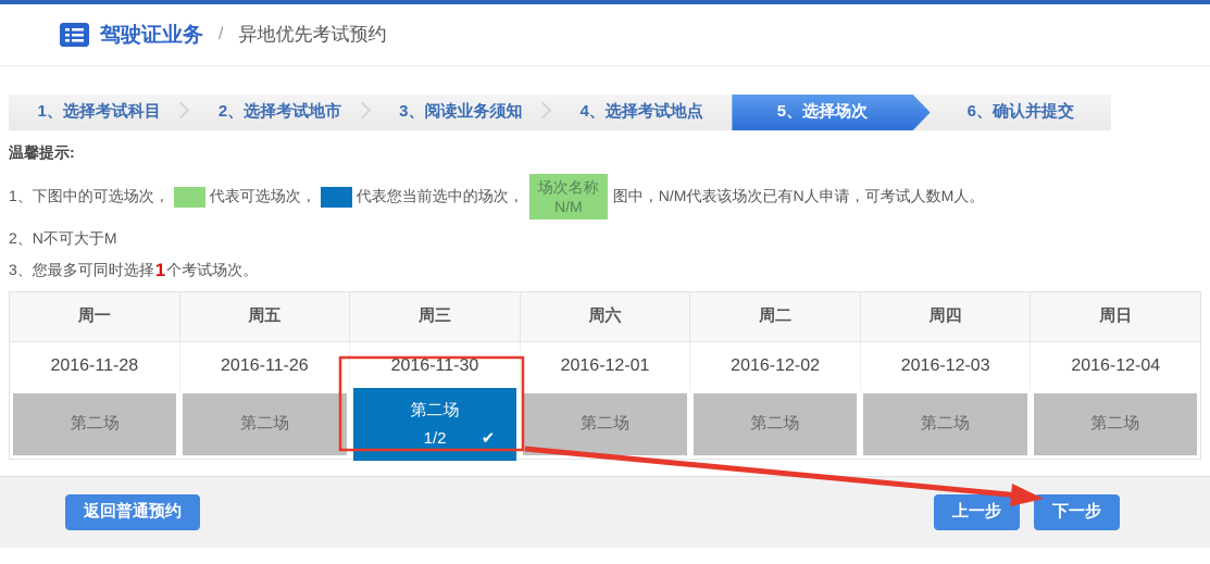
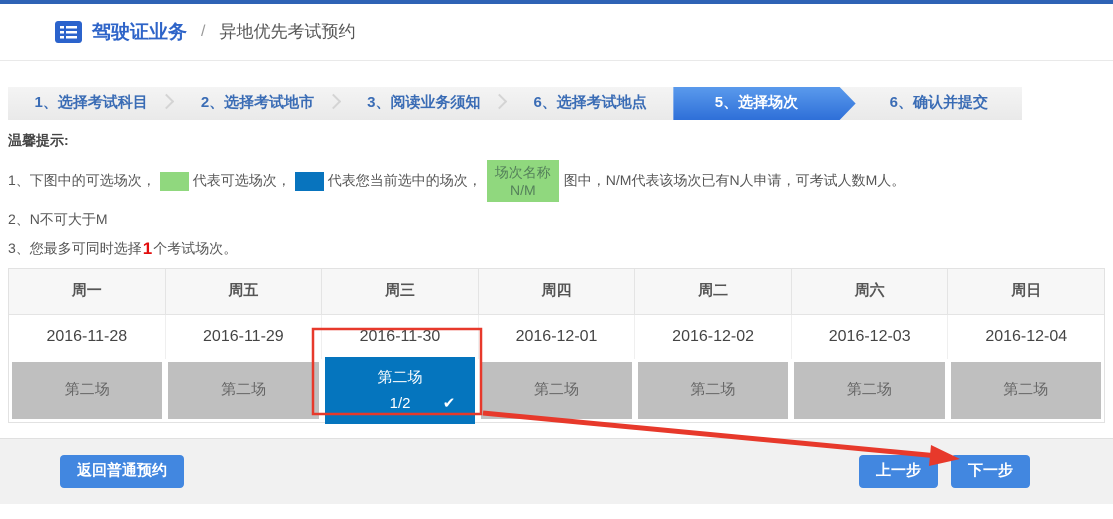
  驾驶证业务
  /
  异地优先考试预约
  1、选择考试科目
  2、选择考试地市
  3、阅读业务须知
- 4、选择考试地点
+ 6、选择考试地点
  5、选择场次
  6、确认并提交
  温馨提示:
  1、下图中的可选场次，
  代表可选场次，
  代表您当前选中的场次，
  场次名称
  N/M
  图中，N/M代表该场次已有N人申请，可考试人数M人。
  2、N不可大于M
  3、您最多可同时选择
  1
  个考试场次。
  周一
  周五
  周三
- 周六
+ 周四
  周二
- 周四
+ 周六
  周日
  2016-11-28
- 2016-11-26
+ 2016-11-29
  2016-11-30
  2016-12-01
  2016-12-02
  2016-12-03
  2016-12-04
  第二场
  第二场
  第二场
  1/2
  ✔
  第二场
  第二场
  第二场
  第二场
  返回普通预约
  上一步
  下一步
